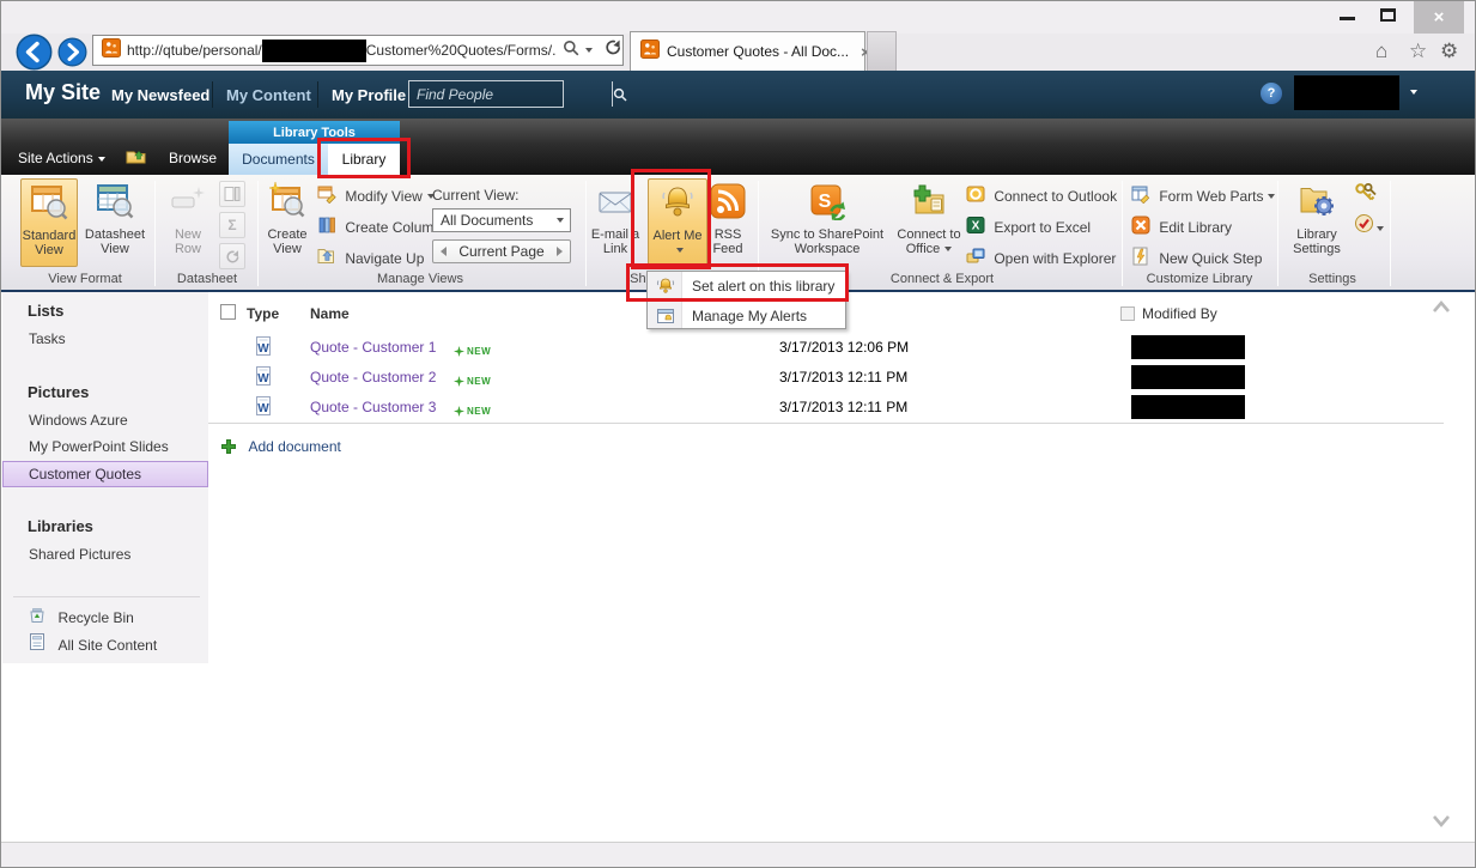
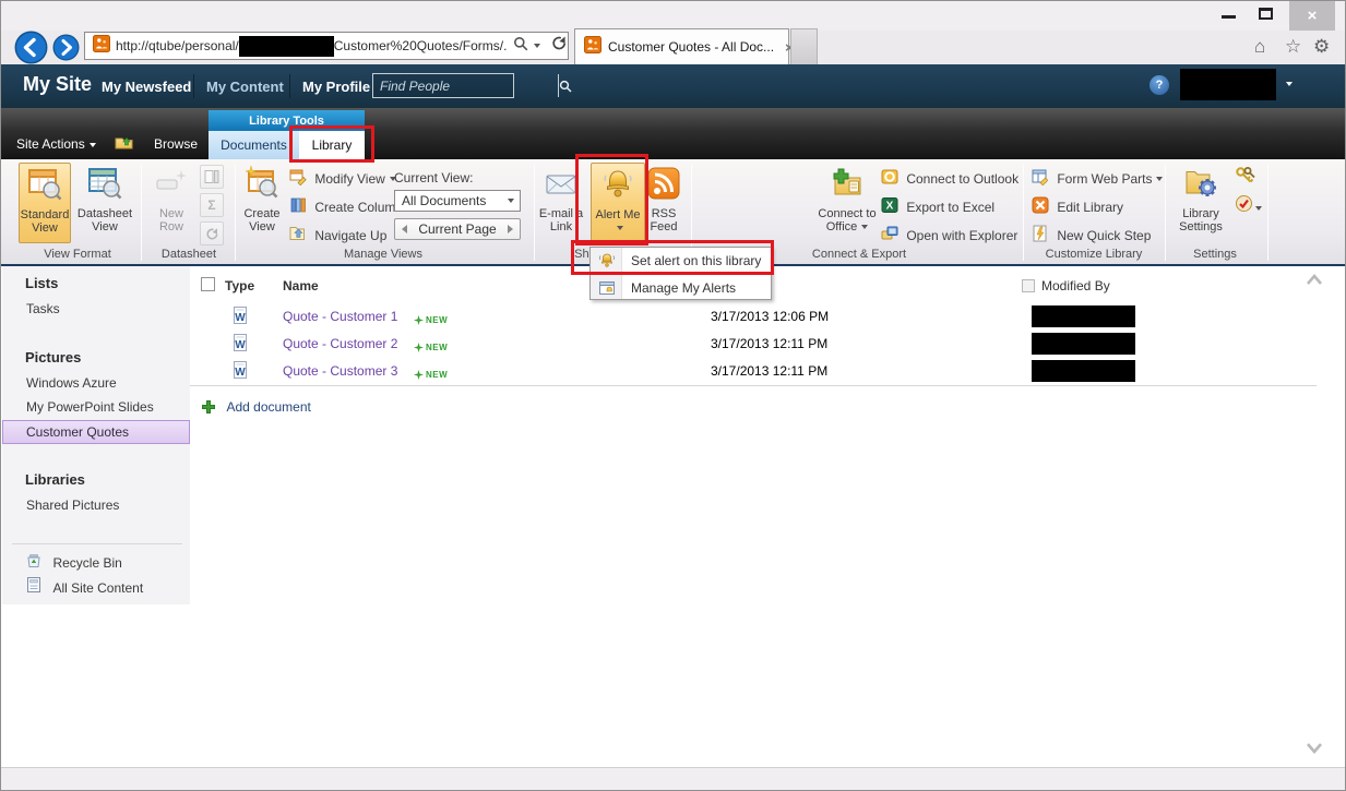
  ×
  http://qtube/personal/
  Customer%20Quotes/Forms/.
  Customer Quotes - All Doc...
  ×
  ⌂
  ☆
  ⚙
  My Site
  My Newsfeed
  My Content
  My Profile
  Find People
  ?
  Site Actions
  Browse
  Library Tools
  Documents
  Library
  View Format
  Datasheet
  Manage Views
  Connect & Export
  Customize Library
  Settings
  Standard View
  Datasheet View
  New Row
  Σ
  Create View
  Modify View
  Create Colum
  Navigate Up
  Current View:
  All Documents
  Current Page
  E-mail a Link
  Alert Me
  RSS Feed
- S
- Sync to SharePoint Workspace
  Connect to Office
  Connect to Outlook
  X
  Export to Excel
  Open with Explorer
  Form Web Parts
  Edit Library
  New Quick Step
  Library Settings
  Lists
  Tasks
  Pictures
  Windows Azure
  My PowerPoint Slides
  Customer Quotes
  Libraries
  Shared Pictures
  Recycle Bin
  All Site Content
  Type
  Name
  Modified By
  W
  Quote - Customer 1
  NEW
  3/17/2013 12:06 PM
  W
  Quote - Customer 2
  NEW
  3/17/2013 12:11 PM
  W
  Quote - Customer 3
  NEW
  3/17/2013 12:11 PM
  Add document
  Set alert on this library
  Manage My Alerts
